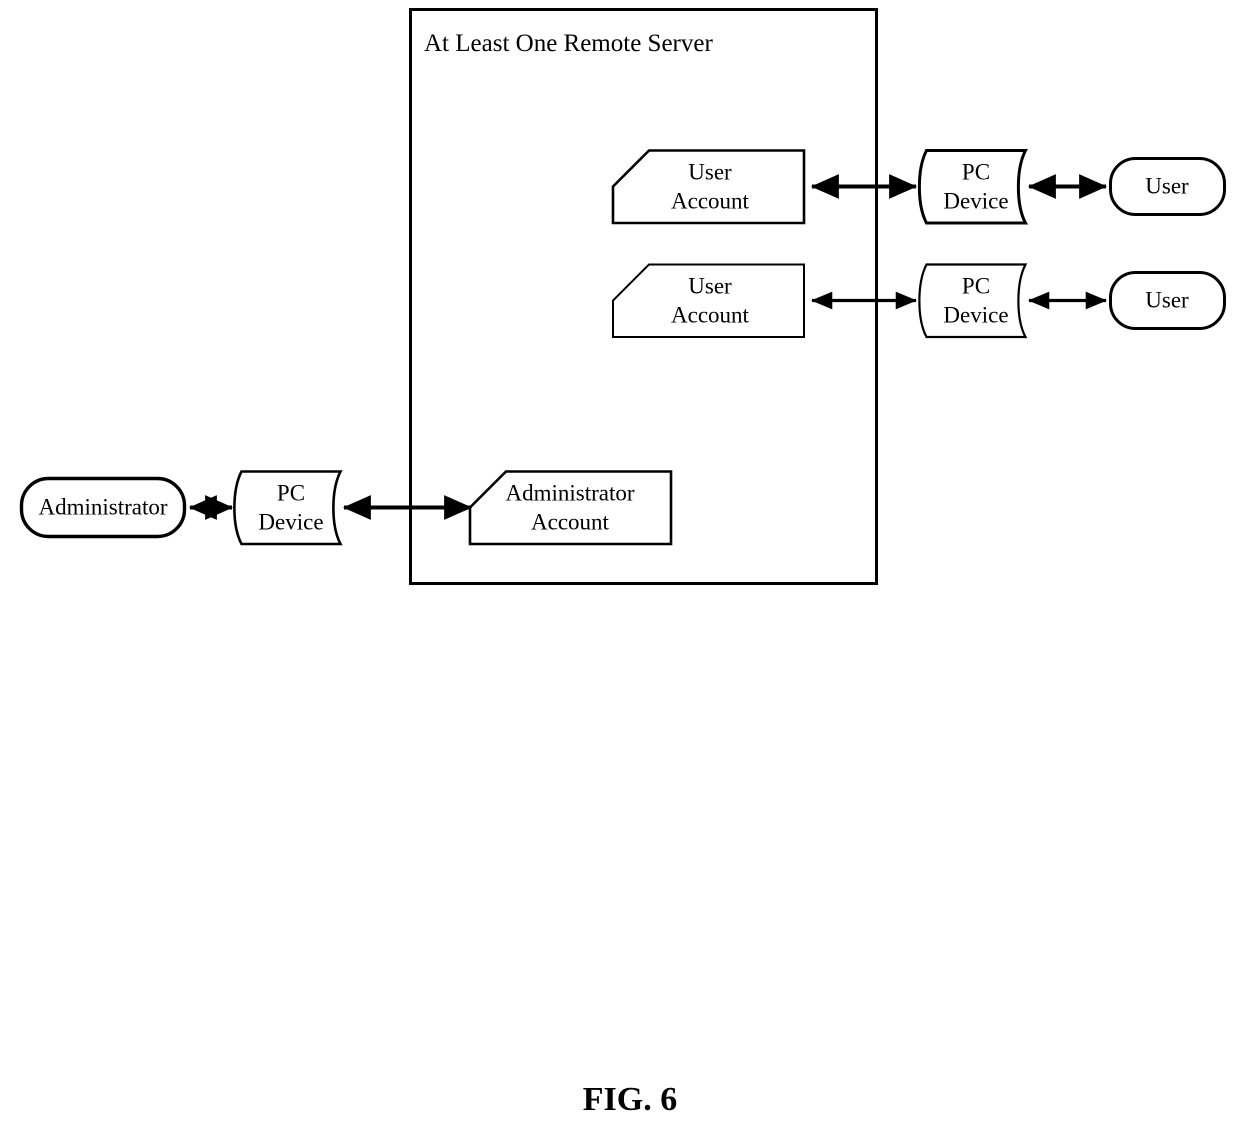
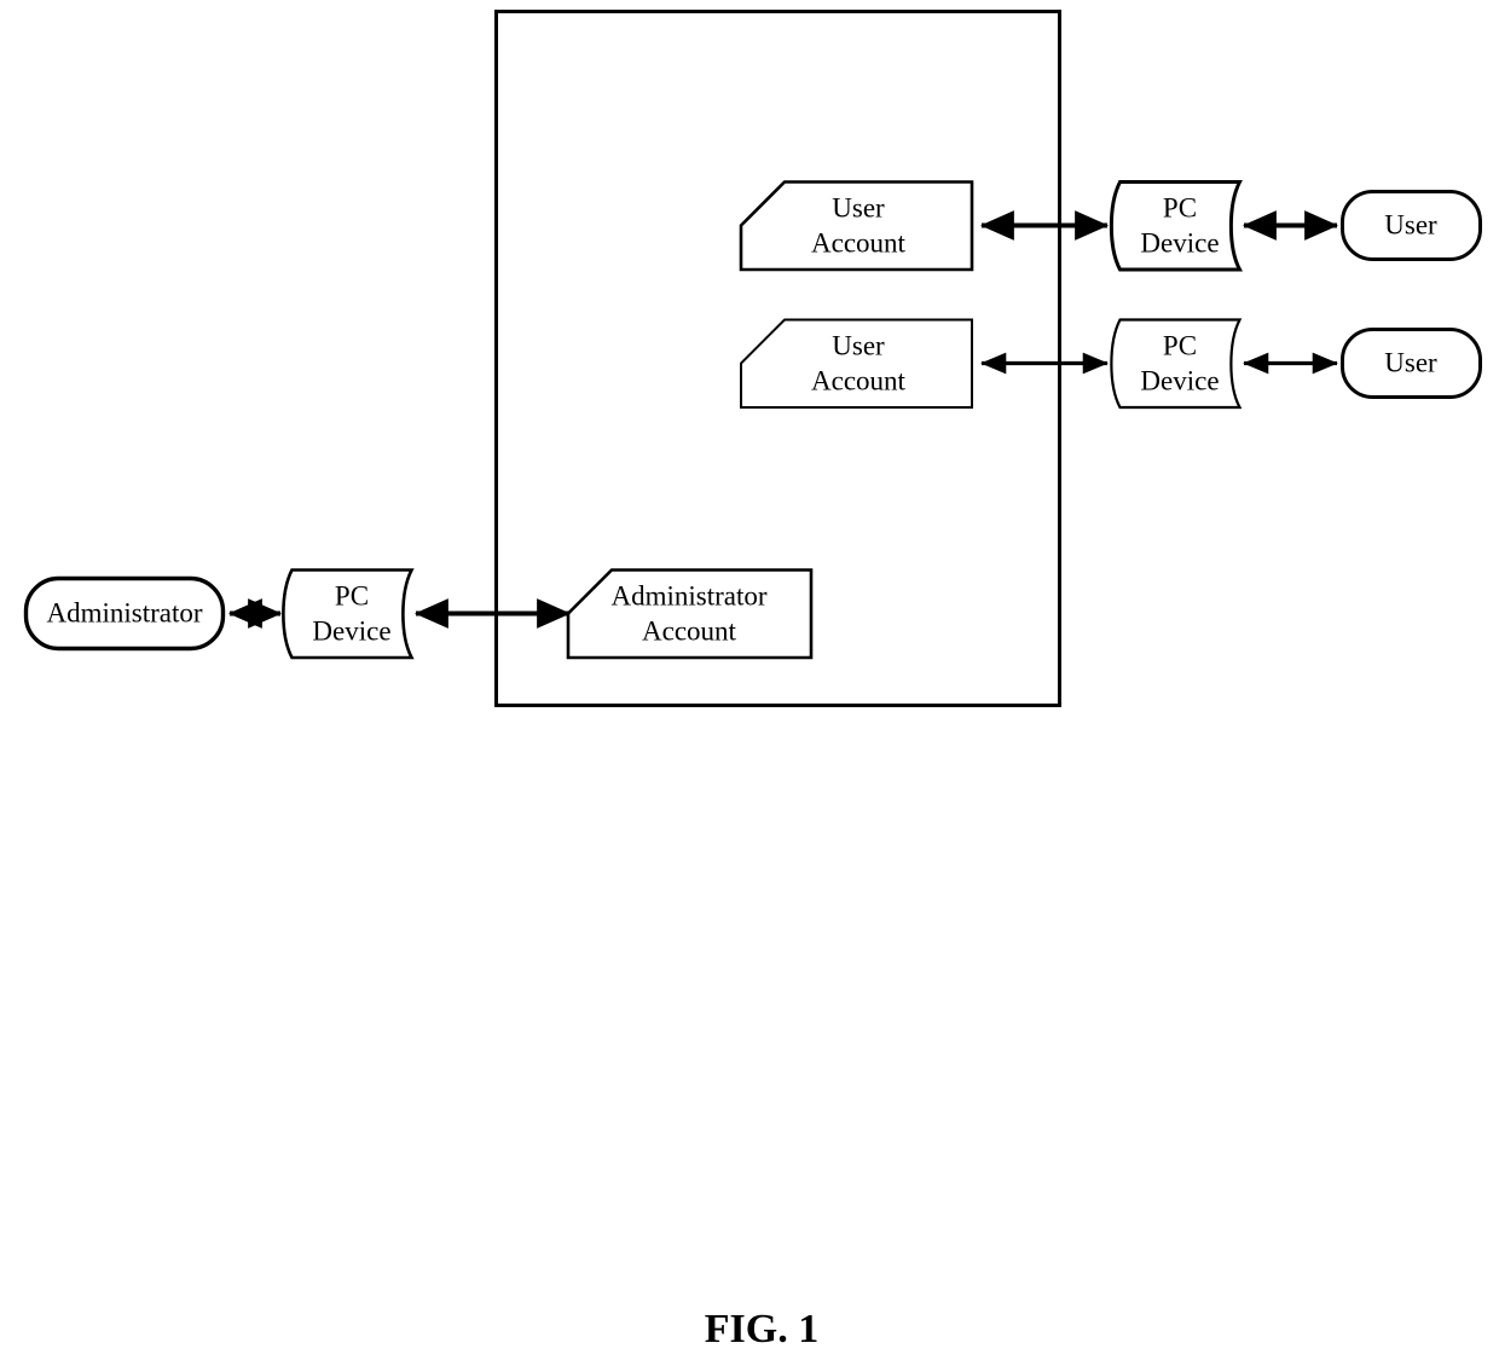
- At Least One Remote Server
  User
  Account
  PC
  Device
  User
  User
  Account
  PC
  Device
  User
  Administrator
  PC
  Device
  Administrator
  Account
- FIG. 6
+ FIG. 1
